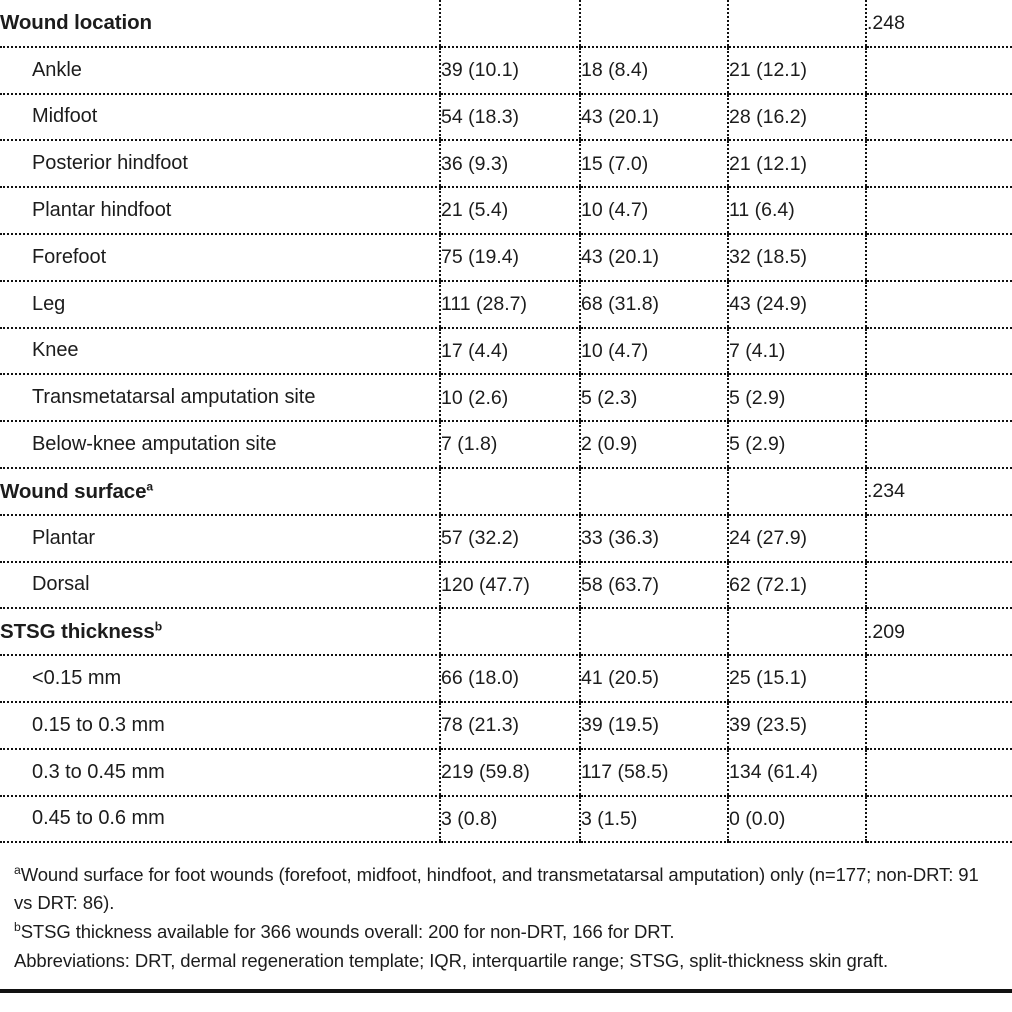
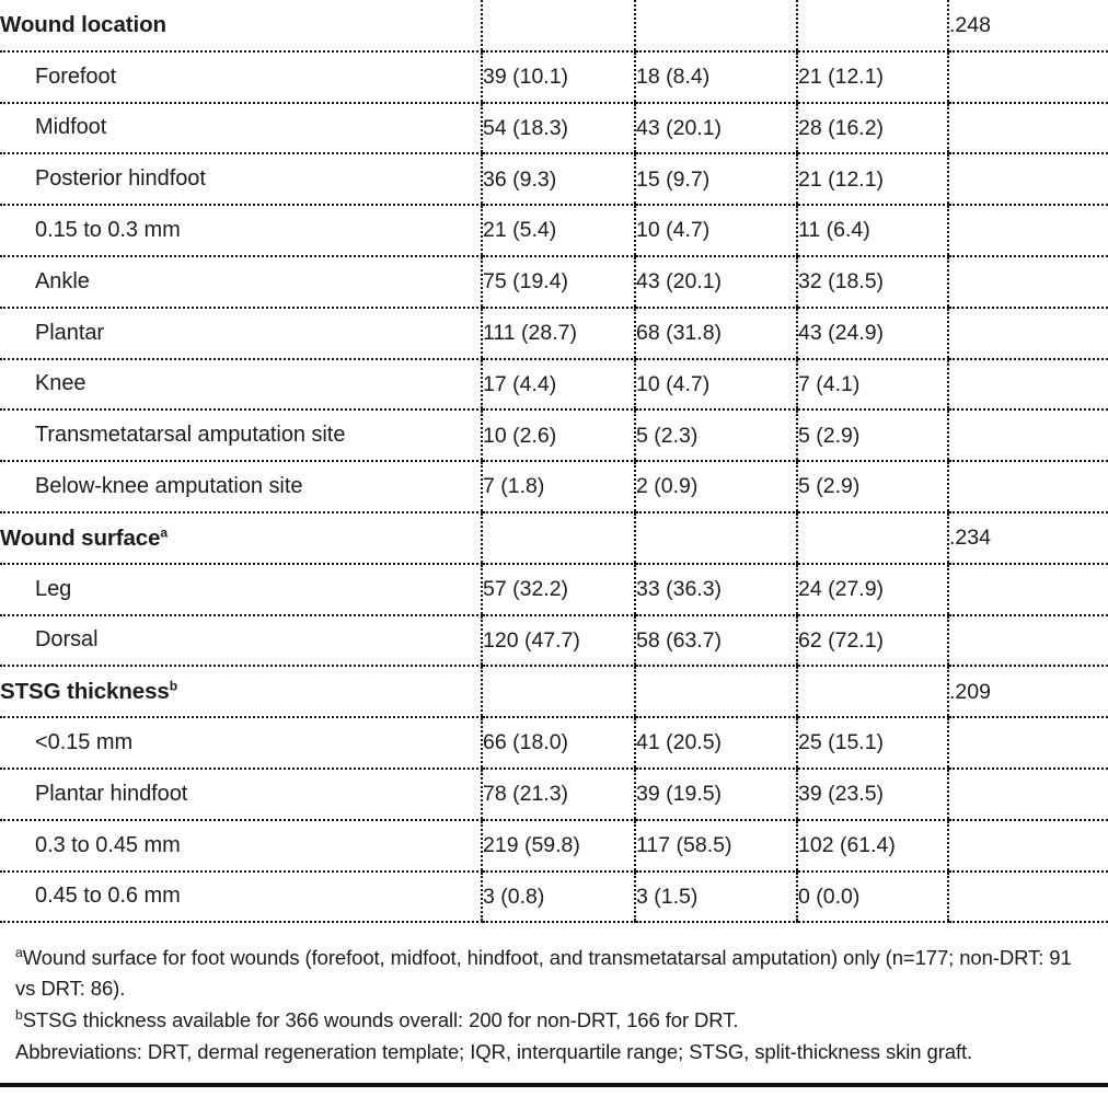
  Wound location				.248
- Ankle	39 (10.1)	18 (8.4)	21 (12.1)
+ Forefoot	39 (10.1)	18 (8.4)	21 (12.1)
  Midfoot	54 (18.3)	43 (20.1)	28 (16.2)
- Posterior hindfoot	36 (9.3)	15 (7.0)	21 (12.1)
+ Posterior hindfoot	36 (9.3)	15 (9.7)	21 (12.1)
- Plantar hindfoot	21 (5.4)	10 (4.7)	11 (6.4)
+ 0.15 to 0.3 mm	21 (5.4)	10 (4.7)	11 (6.4)
- Forefoot	75 (19.4)	43 (20.1)	32 (18.5)
+ Ankle	75 (19.4)	43 (20.1)	32 (18.5)
- Leg	111 (28.7)	68 (31.8)	43 (24.9)
+ Plantar	111 (28.7)	68 (31.8)	43 (24.9)
  Knee	17 (4.4)	10 (4.7)	7 (4.1)
  Transmetatarsal amputation site	10 (2.6)	5 (2.3)	5 (2.9)
  Below-knee amputation site	7 (1.8)	2 (0.9)	5 (2.9)
  Wound surfacea				.234
- Plantar	57 (32.2)	33 (36.3)	24 (27.9)
+ Leg	57 (32.2)	33 (36.3)	24 (27.9)
  Dorsal	120 (47.7)	58 (63.7)	62 (72.1)
  STSG thicknessb				.209
  <0.15 mm	66 (18.0)	41 (20.5)	25 (15.1)
- 0.15 to 0.3 mm	78 (21.3)	39 (19.5)	39 (23.5)
+ Plantar hindfoot	78 (21.3)	39 (19.5)	39 (23.5)
- 0.3 to 0.45 mm	219 (59.8)	117 (58.5)	134 (61.4)
+ 0.3 to 0.45 mm	219 (59.8)	117 (58.5)	102 (61.4)
  0.45 to 0.6 mm	3 (0.8)	3 (1.5)	0 (0.0)
  aWound surface for foot wounds (forefoot, midfoot, hindfoot, and transmetatarsal amputation) only (n=177; non-DRT: 91 vs DRT: 86).
  bSTSG thickness available for 366 wounds overall: 200 for non-DRT, 166 for DRT.
  Abbreviations: DRT, dermal regeneration template; IQR, interquartile range; STSG, split-thickness skin graft.
